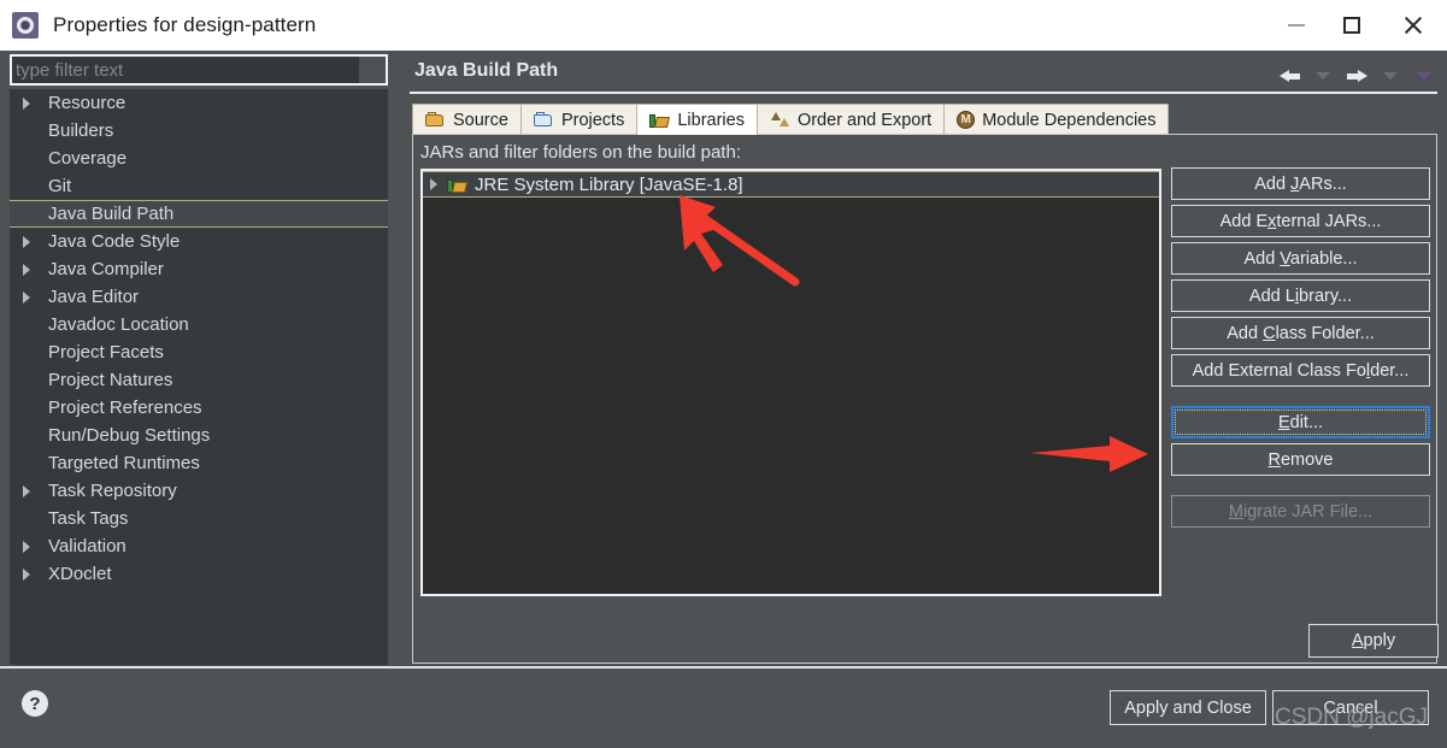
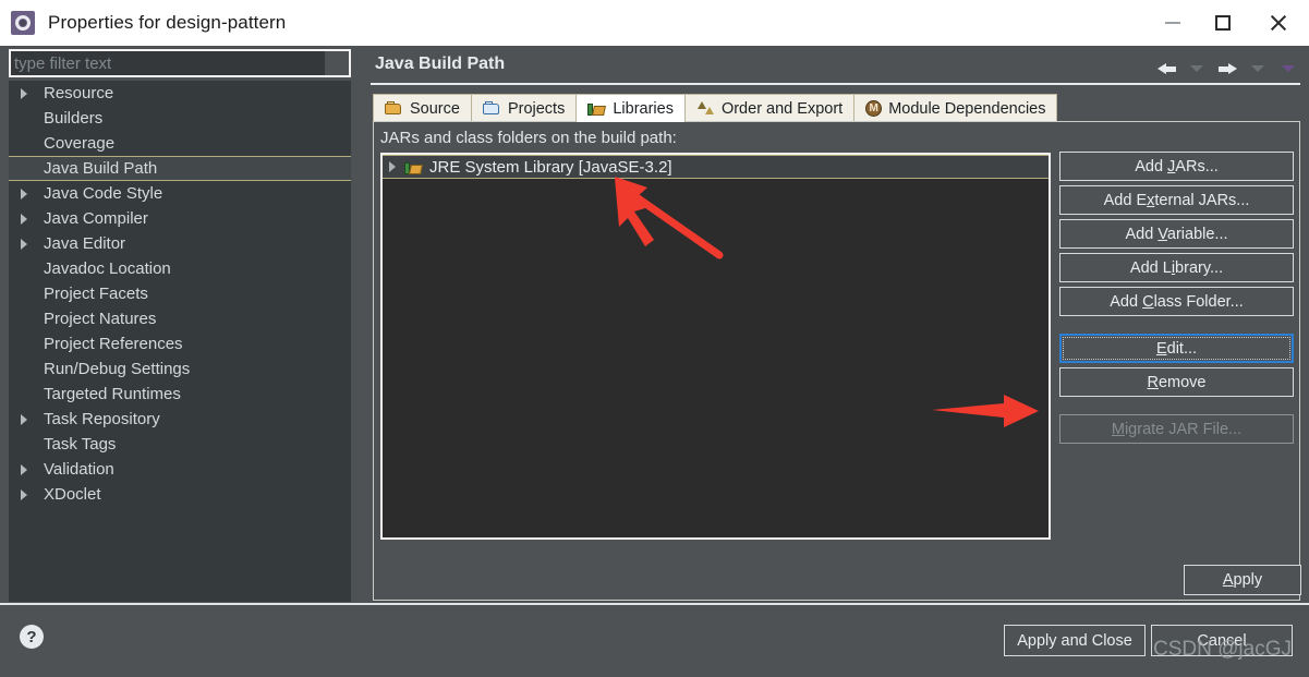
  Properties for design-pattern
  type filter text
  Resource
  Builders
  Coverage
- Git
  Java Build Path
  Java Code Style
  Java Compiler
  Java Editor
  Javadoc Location
  Project Facets
  Project Natures
  Project References
  Run/Debug Settings
  Targeted Runtimes
  Task Repository
  Task Tags
  Validation
  XDoclet
  Java Build Path
  Source
  Projects
  Libraries
  Order and Export
  M
  Module Dependencies
- JARs and filter folders on the build path:
+ JARs and class folders on the build path:
- JRE System Library [JavaSE-1.8]
+ JRE System Library [JavaSE-3.2]
  Add JARs...
  Add External JARs...
  Add Variable...
  Add Library...
  Add Class Folder...
- Add External Class Folder...
  Edit...
  Remove
  Migrate JAR File...
  Apply
  ?
  Apply and Close
  Cancel
  CSDN @jacGJ
